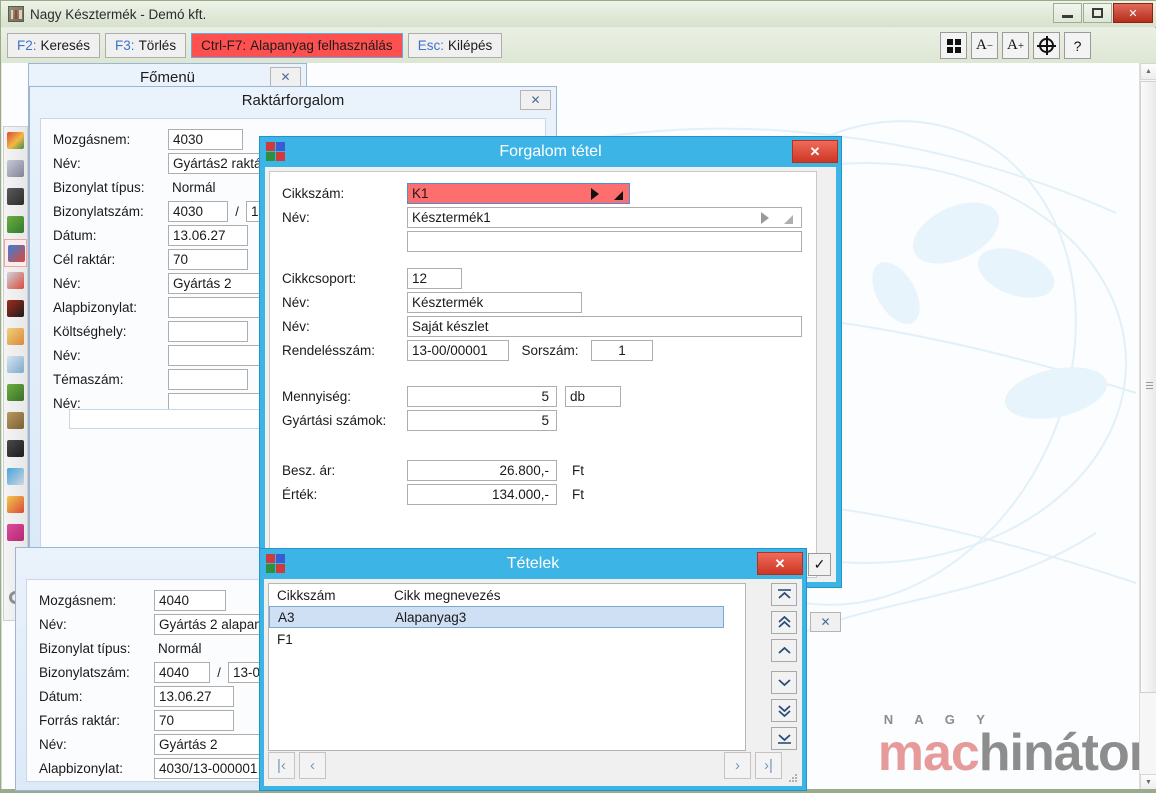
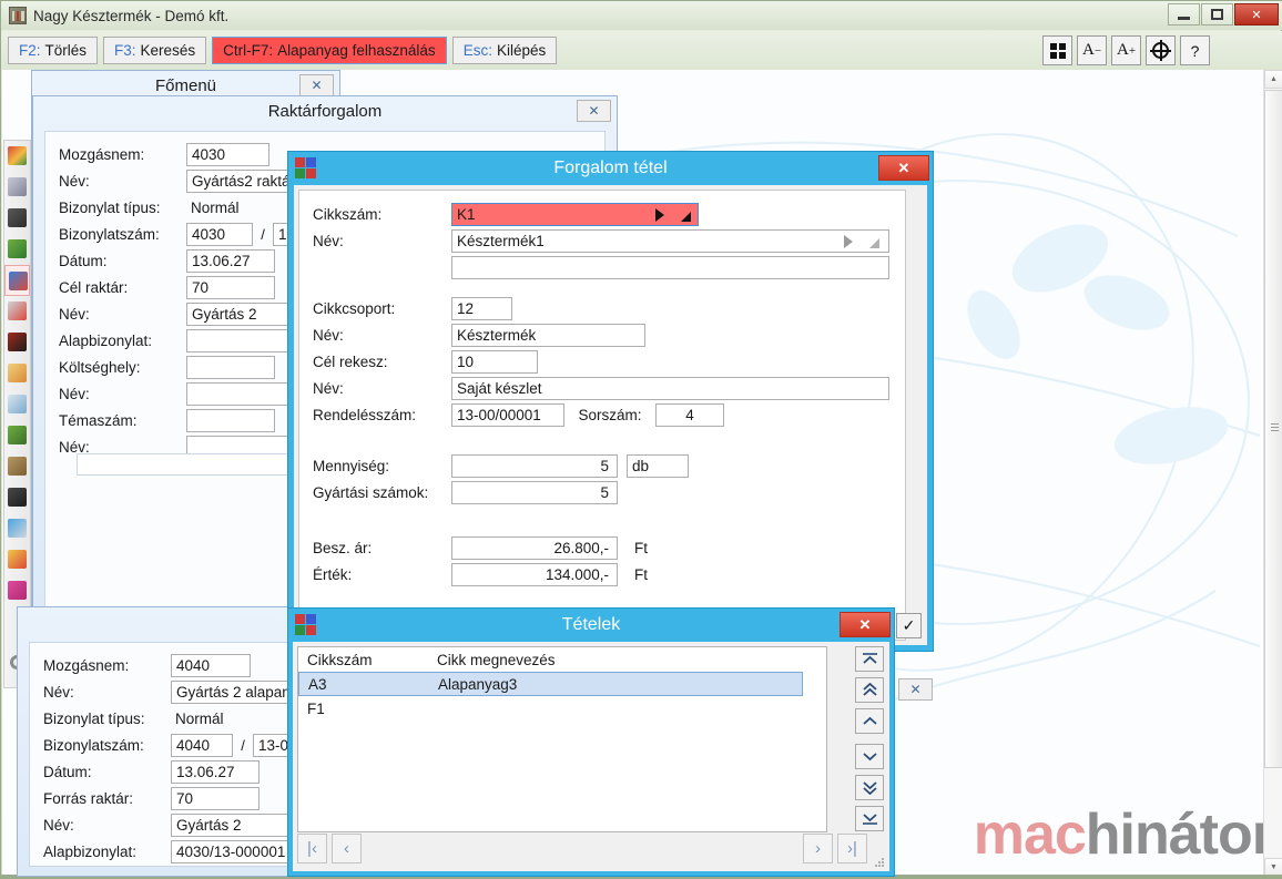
  Nagy Késztermék - Demó kft.
  ✕
  F2:
- Keresés
+ Törlés
  F3:
- Törlés
+ Keresés
  Ctrl-F7:
  Alapanyag felhasználás
  Esc:
  Kilépés
  A
  −
  A
  +
  ?
- N A G Y
  machináto
  Főmenü
  ✕
  Raktárforgalom
  ✕
  Mozgásnem:
  4030
  Név:
  Gyártás2 raktá
  Bizonylat típus:
  Normál
  Bizonylatszám:
  4030
  /
  Dátum:
  13.06.27
  Cél raktár:
  70
  Név:
  Gyártás 2
  Alapbizonylat:
  Költséghely:
  Név:
  Témaszám:
  Név:
  Mozgásnem:
  4040
  Név:
  Gyártás 2 alapa
  Bizonylat típus:
  Normál
  Bizonylatszám:
  4040
  /
  Dátum:
  13.06.27
  Forrás raktár:
  70
  Név:
  Gyártás 2
  Alapbizonylat:
  4030/13-000001
  ✕
  Forgalom tétel
  ✕
  Cikkszám:
  K1
  Név:
  Késztermék1
  Cikkcsoport:
  12
  Név:
  Késztermék
+ Cél rekesz:
+ 10
  Név:
  Saját készlet
  Rendelésszám:
  13-00/00001
  Sorszám:
- 1
+ 4
  Mennyiség:
  5
  db
  Gyártási számok:
  5
  Besz. ár:
  26.800,-
  Ft
  Érték:
  134.000,-
  Ft
  ✓
  Tételek
  ✕
  Cikkszám
  Cikk megnevezés
  A3
  Alapanyag3
  F1
  |‹
  ‹
  ›
  ›|
